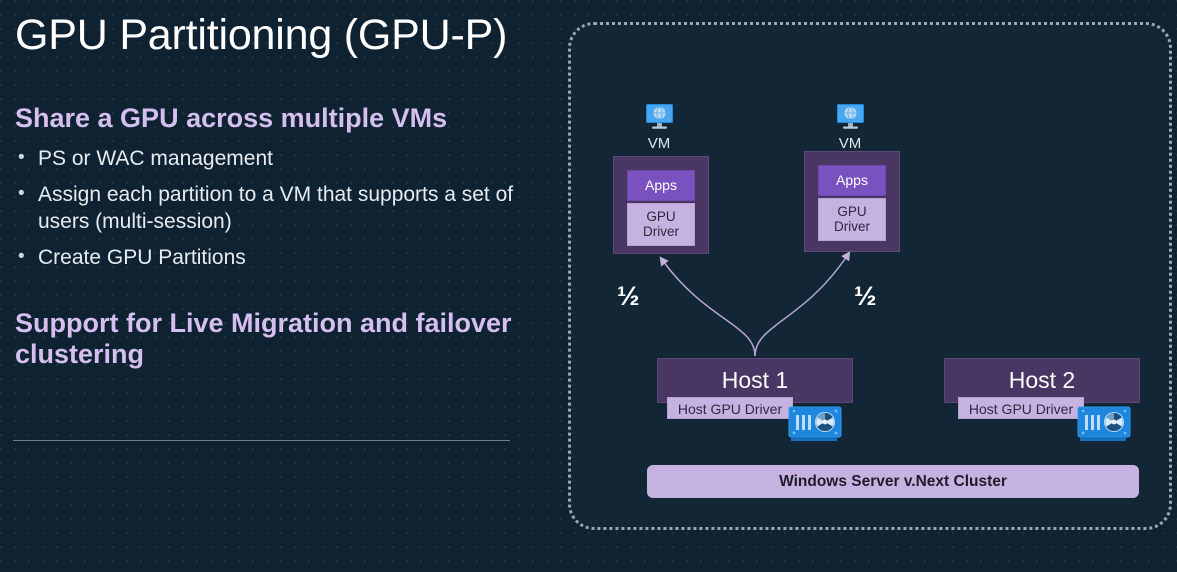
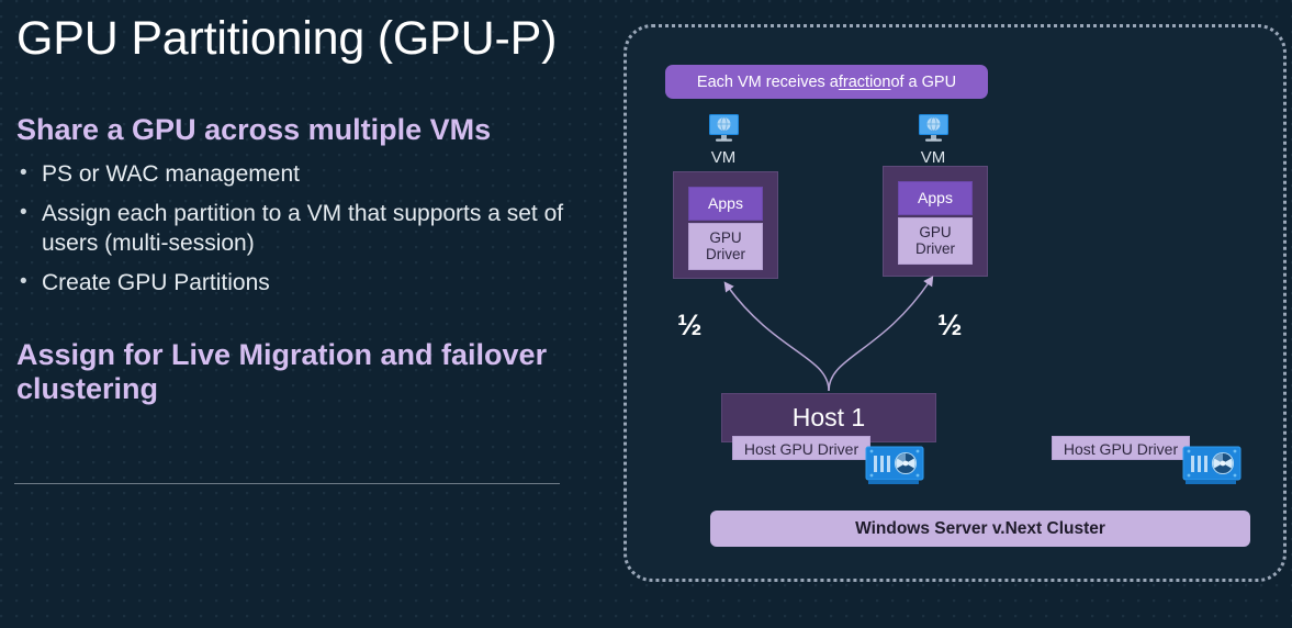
  GPU Partitioning (GPU-P)
  Share a GPU across multiple VMs
  •
  PS or WAC management
  •
  Assign each partition to a VM that supports a set of users (multi-session)
  •
  Create GPU Partitions
- Support for Live Migration and failover clustering
+ Assign for Live Migration and failover clustering
+ Each VM receives a
+ fraction
+ of a GPU
  VM
  VM
  Apps
  GPU
  Driver
  Apps
  GPU
  Driver
  ½
  ½
  Host 1
  Host GPU Driver
- Host 2
  Host GPU Driver
  Windows Server v.Next Cluster
